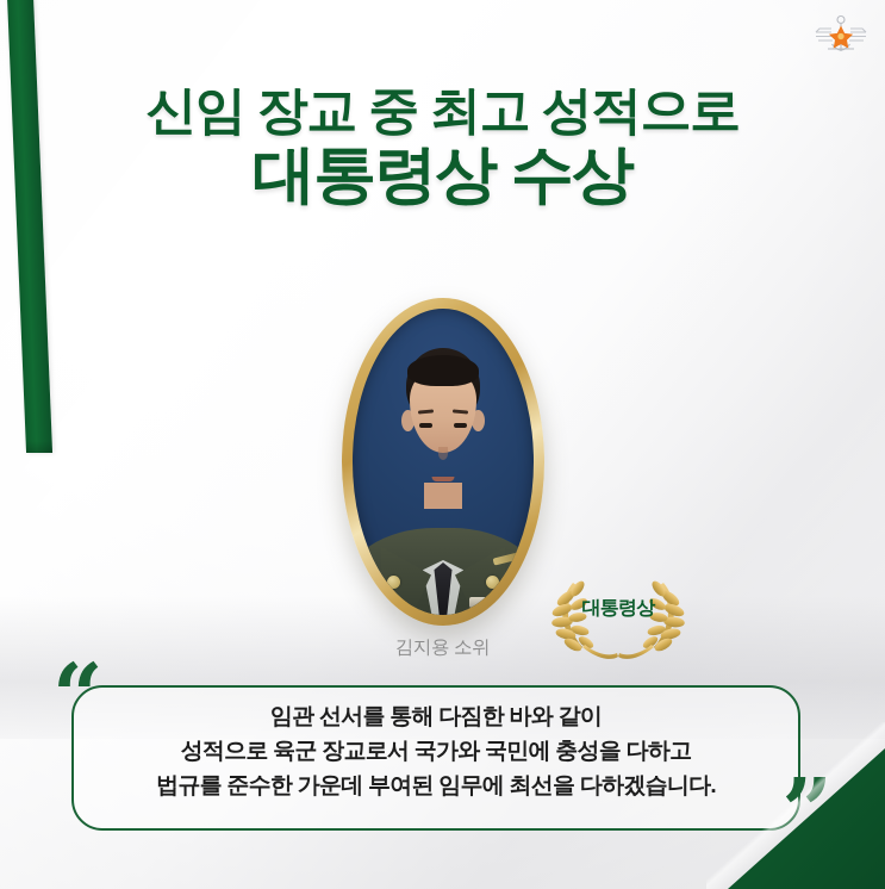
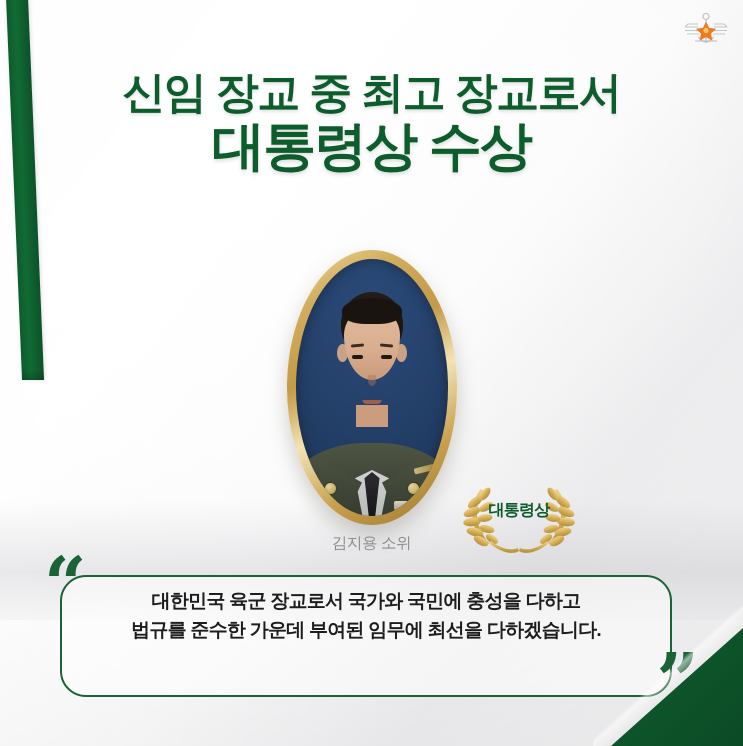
- 신임 장교 중 최고 성적으로
+ 신임 장교 중 최고 장교로서
  대통령상 수상
  김지용 소위
  대통령상
  “
- 임관 선서를 통해 다짐한 바와 같이
- 성적으로 육군 장교로서 국가와 국민에 충성을 다하고
+ 대한민국 육군 장교로서 국가와 국민에 충성을 다하고
  법규를 준수한 가운데 부여된 임무에 최선을 다하겠습니다
